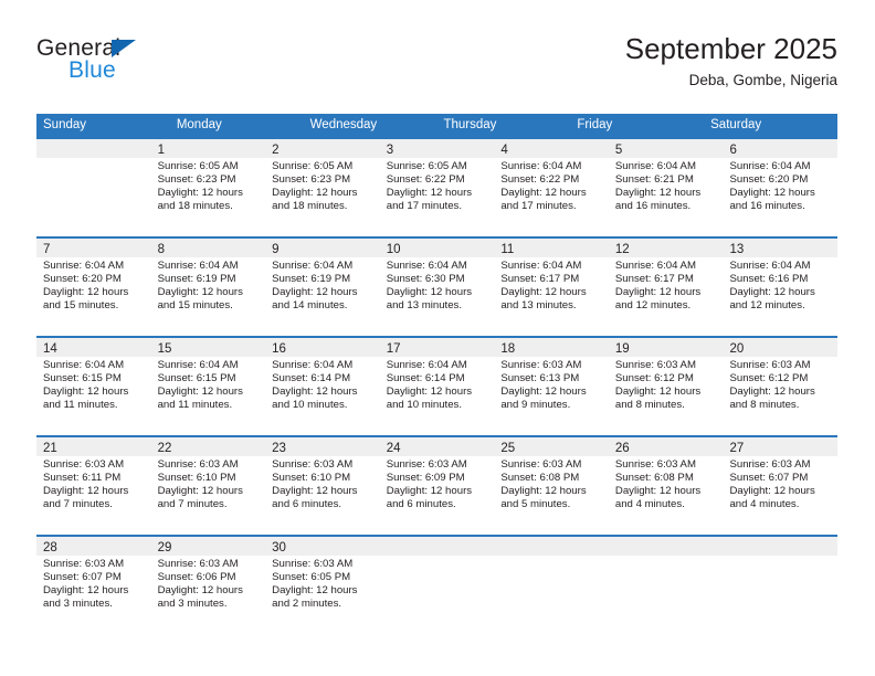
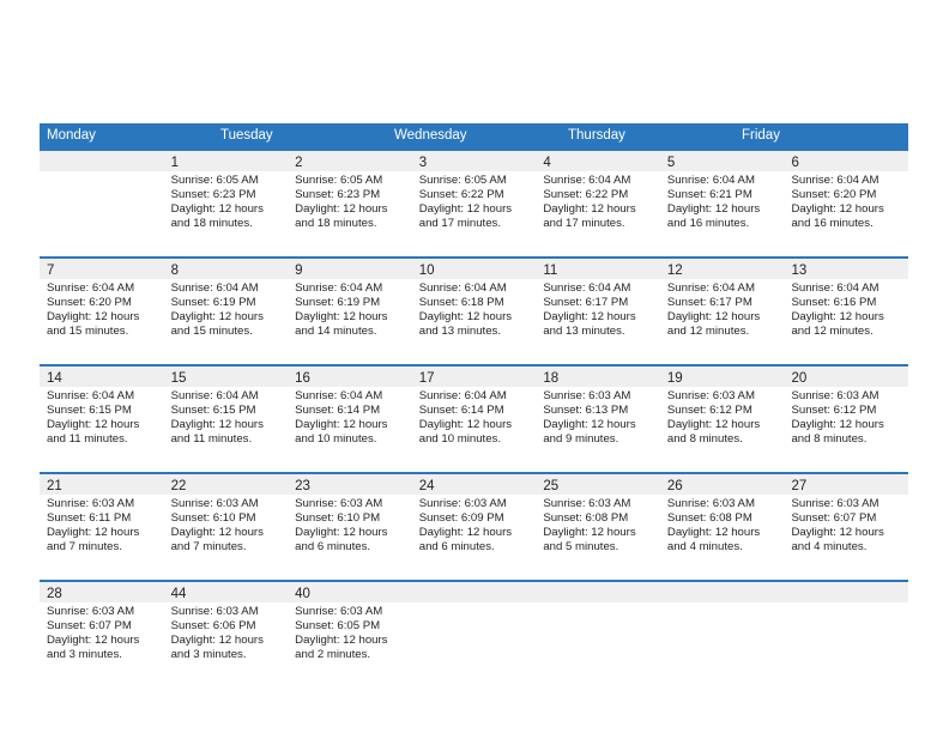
- General
- Blue
- September 2025
- Deba, Gombe, Nigeria
- Sunday
  Monday
+ Tuesday
  Wednesday
  Thursday
  Friday
- Saturday
  1
  Sunrise: 6:05 AM
  Sunset: 6:23 PM
  Daylight: 12 hours
  and 18 minutes.
  2
  Sunrise: 6:05 AM
  Sunset: 6:23 PM
  Daylight: 12 hours
  and 18 minutes.
  3
  Sunrise: 6:05 AM
  Sunset: 6:22 PM
  Daylight: 12 hours
  and 17 minutes.
  4
  Sunrise: 6:04 AM
  Sunset: 6:22 PM
  Daylight: 12 hours
  and 17 minutes.
  5
  Sunrise: 6:04 AM
  Sunset: 6:21 PM
  Daylight: 12 hours
  and 16 minutes.
  6
  Sunrise: 6:04 AM
  Sunset: 6:20 PM
  Daylight: 12 hours
  and 16 minutes.
  7
  Sunrise: 6:04 AM
  Sunset: 6:20 PM
  Daylight: 12 hours
  and 15 minutes.
  8
  Sunrise: 6:04 AM
  Sunset: 6:19 PM
  Daylight: 12 hours
  and 15 minutes.
  9
  Sunrise: 6:04 AM
  Sunset: 6:19 PM
  Daylight: 12 hours
  and 14 minutes.
  10
  Sunrise: 6:04 AM
- Sunset: 6:30 PM
+ Sunset: 6:18 PM
  Daylight: 12 hours
  and 13 minutes.
  11
  Sunrise: 6:04 AM
  Sunset: 6:17 PM
  Daylight: 12 hours
  and 13 minutes.
  12
  Sunrise: 6:04 AM
  Sunset: 6:17 PM
  Daylight: 12 hours
  and 12 minutes.
  13
  Sunrise: 6:04 AM
  Sunset: 6:16 PM
  Daylight: 12 hours
  and 12 minutes.
  14
  Sunrise: 6:04 AM
  Sunset: 6:15 PM
  Daylight: 12 hours
  and 11 minutes.
  15
  Sunrise: 6:04 AM
  Sunset: 6:15 PM
  Daylight: 12 hours
  and 11 minutes.
  16
  Sunrise: 6:04 AM
  Sunset: 6:14 PM
  Daylight: 12 hours
  and 10 minutes.
  17
  Sunrise: 6:04 AM
  Sunset: 6:14 PM
  Daylight: 12 hours
  and 10 minutes.
  18
  Sunrise: 6:03 AM
  Sunset: 6:13 PM
  Daylight: 12 hours
  and 9 minutes.
  19
  Sunrise: 6:03 AM
  Sunset: 6:12 PM
  Daylight: 12 hours
  and 8 minutes.
  20
  Sunrise: 6:03 AM
  Sunset: 6:12 PM
  Daylight: 12 hours
  and 8 minutes.
  21
  Sunrise: 6:03 AM
  Sunset: 6:11 PM
  Daylight: 12 hours
  and 7 minutes.
  22
  Sunrise: 6:03 AM
  Sunset: 6:10 PM
  Daylight: 12 hours
  and 7 minutes.
  23
  Sunrise: 6:03 AM
  Sunset: 6:10 PM
  Daylight: 12 hours
  and 6 minutes.
  24
  Sunrise: 6:03 AM
  Sunset: 6:09 PM
  Daylight: 12 hours
  and 6 minutes.
  25
  Sunrise: 6:03 AM
  Sunset: 6:08 PM
  Daylight: 12 hours
  and 5 minutes.
  26
  Sunrise: 6:03 AM
  Sunset: 6:08 PM
  Daylight: 12 hours
  and 4 minutes.
  27
  Sunrise: 6:03 AM
  Sunset: 6:07 PM
  Daylight: 12 hours
  and 4 minutes.
  28
  Sunrise: 6:03 AM
  Sunset: 6:07 PM
  Daylight: 12 hours
  and 3 minutes.
- 29
+ 44
  Sunrise: 6:03 AM
  Sunset: 6:06 PM
  Daylight: 12 hours
  and 3 minutes.
- 30
+ 40
  Sunrise: 6:03 AM
  Sunset: 6:05 PM
  Daylight: 12 hours
  and 2 minutes.
